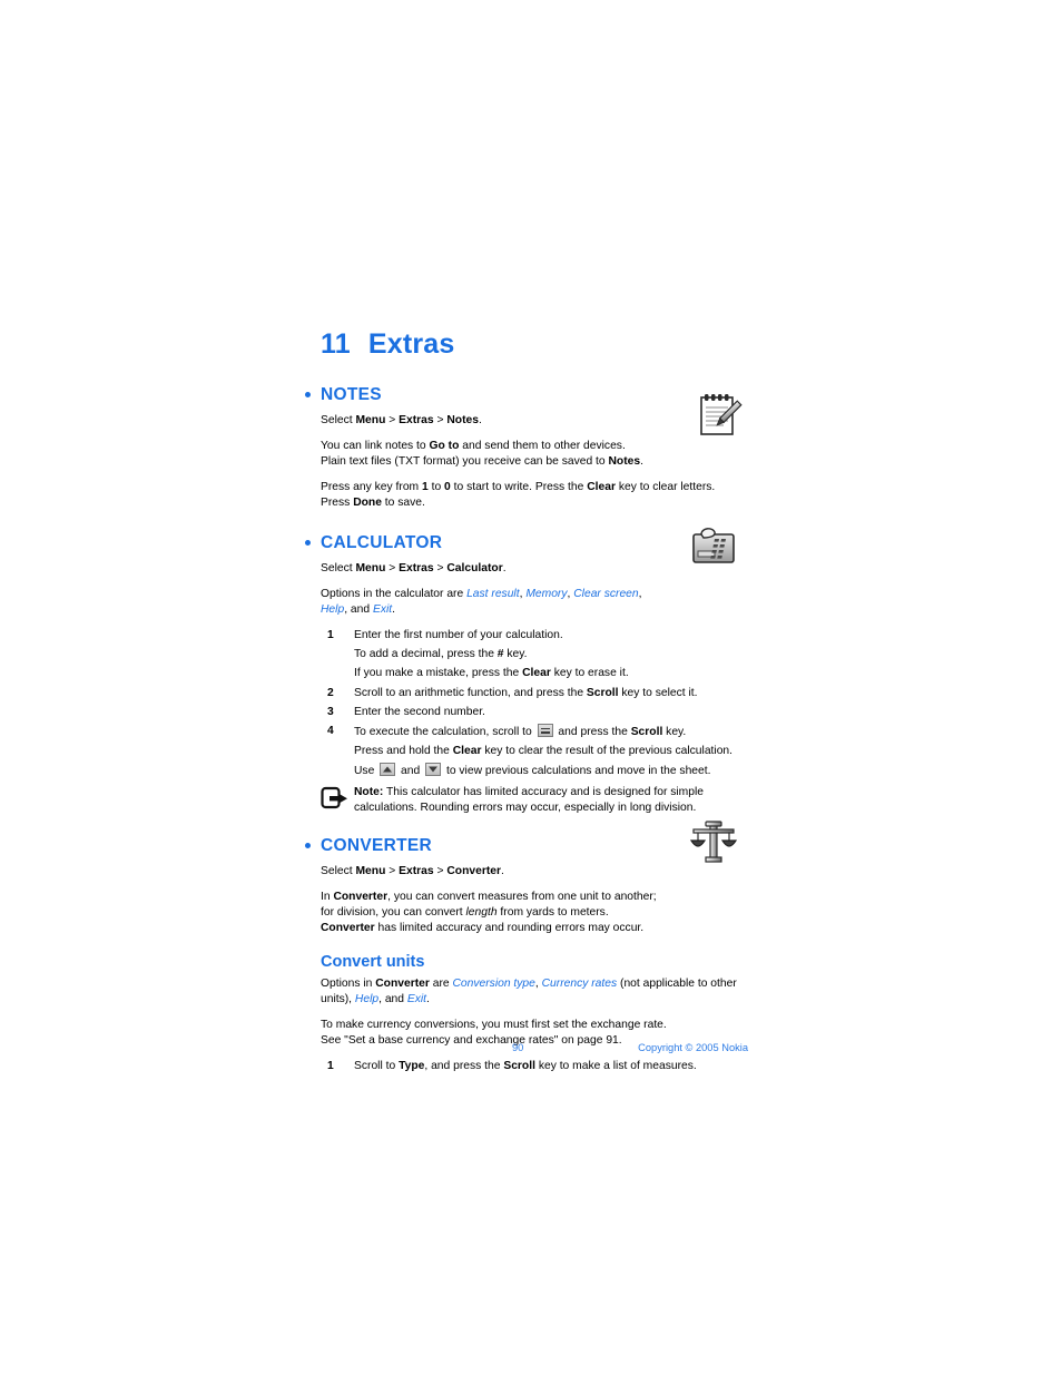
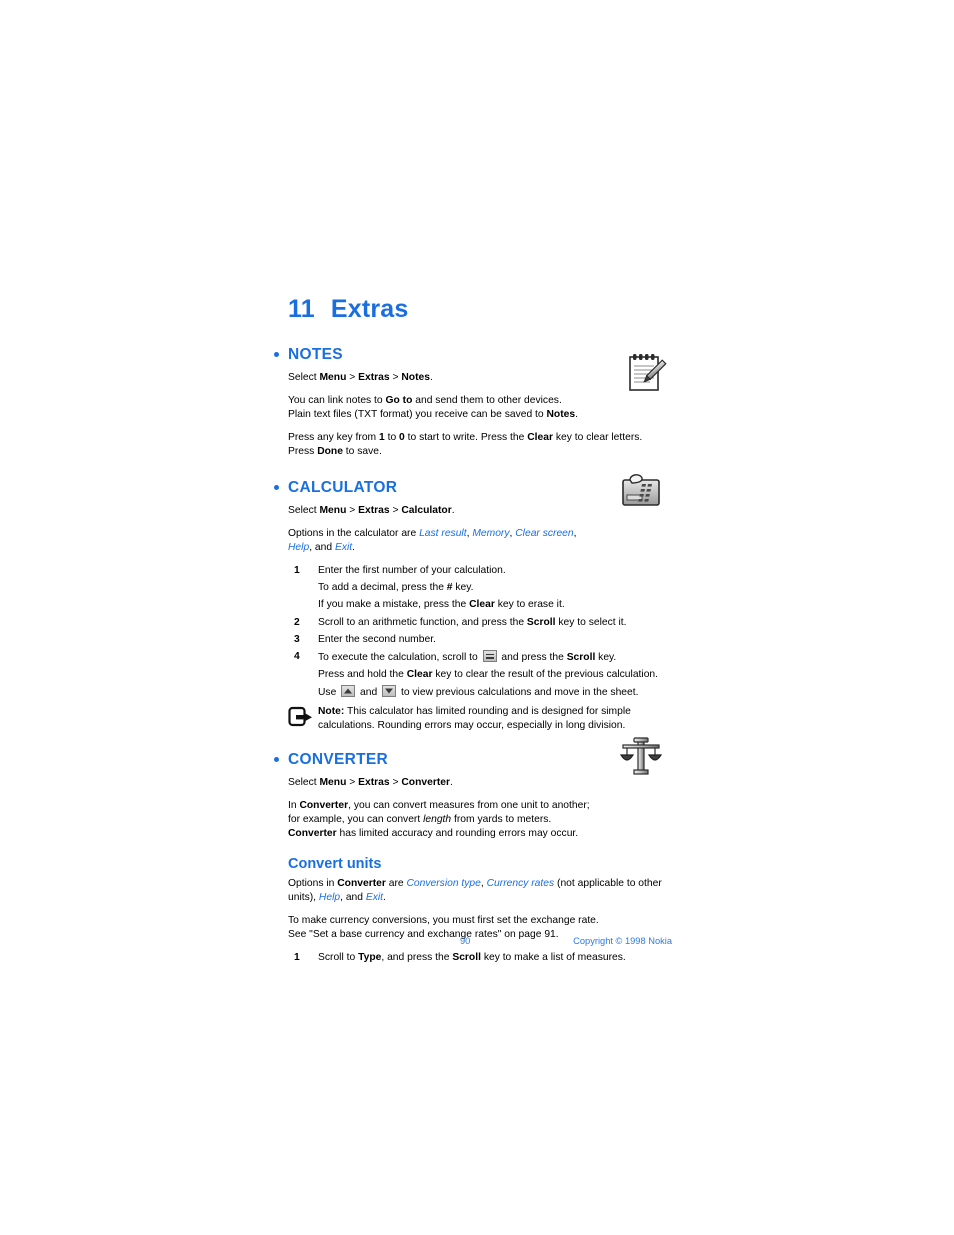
  11 Extras
  NOTES
  Select Menu > Extras > Notes.
  You can link notes to Go to and send them to other devices.
  Plain text files (TXT format) you receive can be saved to Notes.
  Press any key from 1 to 0 to start to write. Press the Clear key to clear letters.
  Press Done to save.
  CALCULATOR
  Select Menu > Extras > Calculator.
  Options in the calculator are Last result, Memory, Clear screen,
  Help, and Exit.
  1
  Enter the first number of your calculation.
  To add a decimal, press the # key.
  If you make a mistake, press the Clear key to erase it.
  2
  Scroll to an arithmetic function, and press the Scroll key to select it.
  3
  Enter the second number.
  4
  To execute the calculation, scroll to and press the Scroll key.
  Press and hold the Clear key to clear the result of the previous calculation.
  Use and to view previous calculations and move in the sheet.
- Note: This calculator has limited accuracy and is designed for simple calculations. Rounding errors may occur, especially in long division.
+ Note: This calculator has limited rounding and is designed for simple calculations. Rounding errors may occur, especially in long division.
  CONVERTER
  Select Menu > Extras > Converter.
  In Converter, you can convert measures from one unit to another;
- for division, you can convert length from yards to meters.
+ for example, you can convert length from yards to meters.
  Converter has limited accuracy and rounding errors may occur.
  Convert units
  Options in Converter are Conversion type, Currency rates (not applicable to other units), Help, and Exit.
  To make currency conversions, you must first set the exchange rate.
  See "Set a base currency and exchange rates" on page 91.
  1
  Scroll to Type, and press the Scroll key to make a list of measures.
  90
- Copyright © 2005 Nokia
+ Copyright © 1998 Nokia
